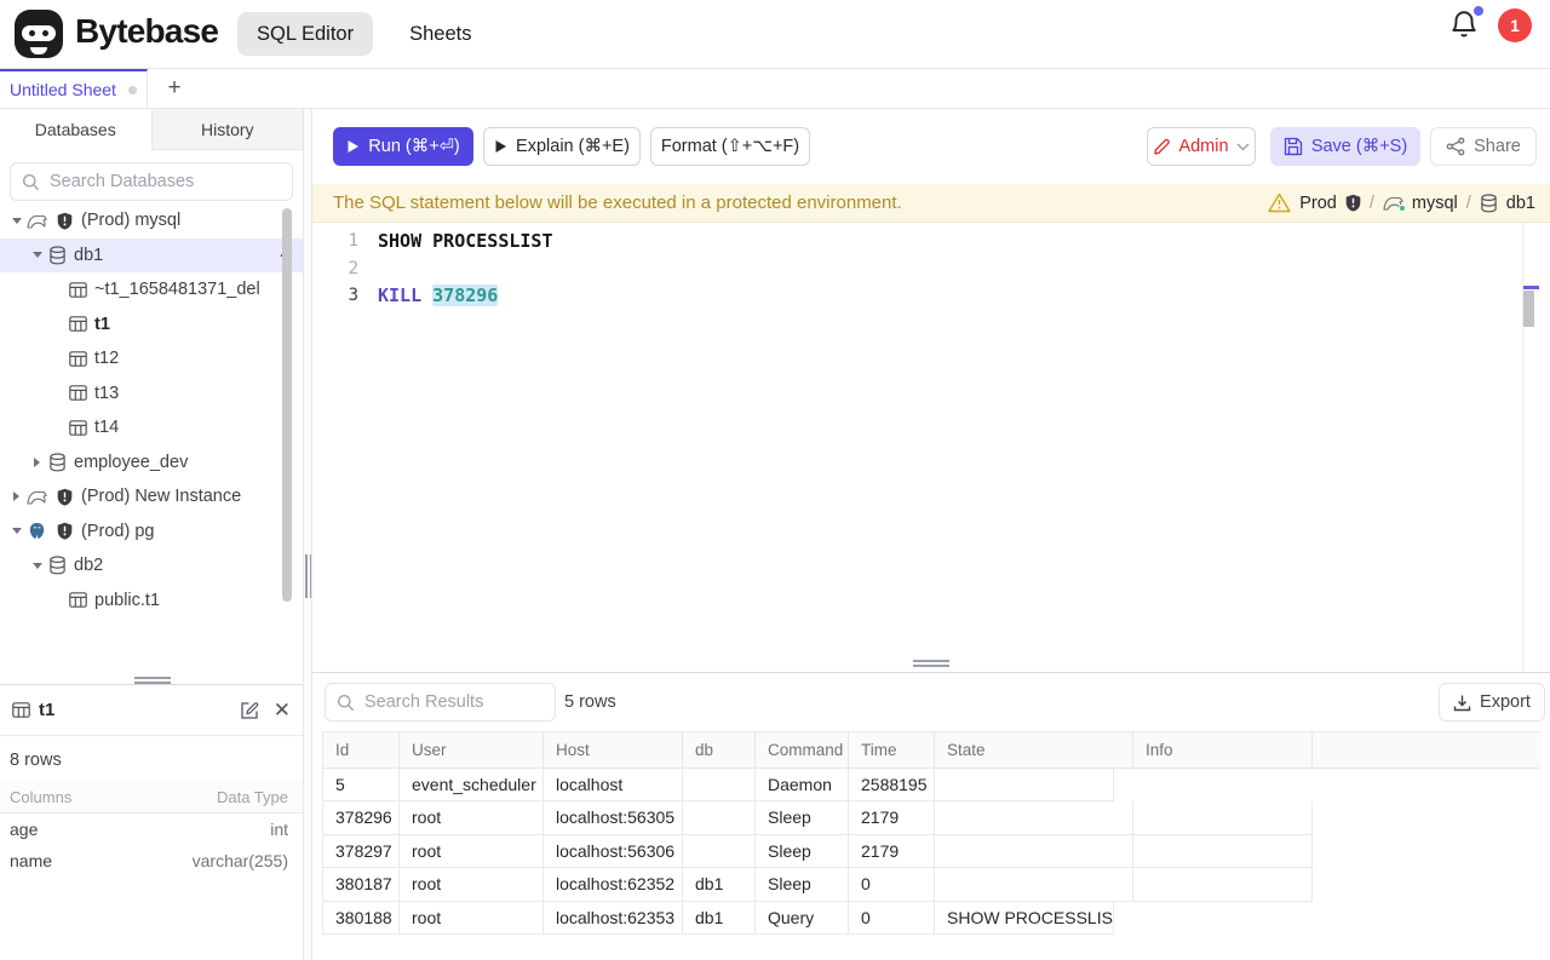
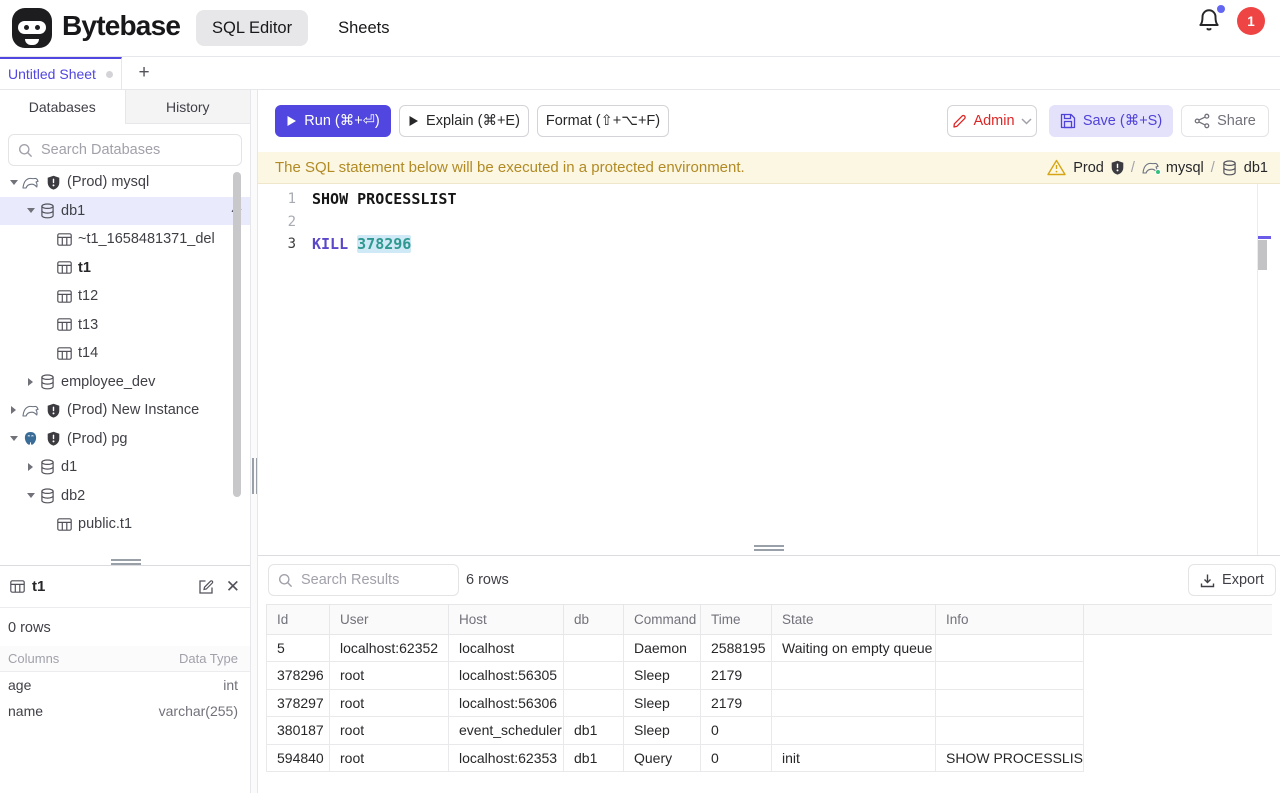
  Bytebase
  SQL Editor
  Sheets
  1
  Untitled Sheet
  +
  Databases
  History
  Search Databases
  (Prod) mysql
  db1
  ~t1_1658481371_del
  t1
  t12
  t13
  t14
  employee_dev
  (Prod) New Instance
  (Prod) pg
+ d1
  db2
  public.t1
  t1
  ✕
- 8 rows
+ 0 rows
  Columns
  Data Type
  age
  int
  name
  varchar(255)
  Run (⌘+⏎)
  Explain (⌘+E)
  Format (⇧+⌥+F)
  Admin
  Save (⌘+S)
  Share
  The SQL statement below will be executed in a protected environment.
  Prod
  /
  mysql
  /
  db1
  1
  SHOW PROCESSLIST
  2
  3
  KILL 378296
  Search Results
- 5 rows
+ 6 rows
  Export
  Id
  User
  Host
  db
  Command
  Time
  State
  Info
  5
- event_scheduler
+ localhost:62352
  localhost
  Daemon
  2588195
+ Waiting on empty queue
  378296
  root
  localhost:56305
  Sleep
  2179
  378297
  root
  localhost:56306
  Sleep
  2179
  380187
  root
- localhost:62352
+ event_scheduler
  db1
  Sleep
  0
- 380188
+ 594840
  root
  localhost:62353
  db1
  Query
  0
+ init
  SHOW PROCESSLIS
